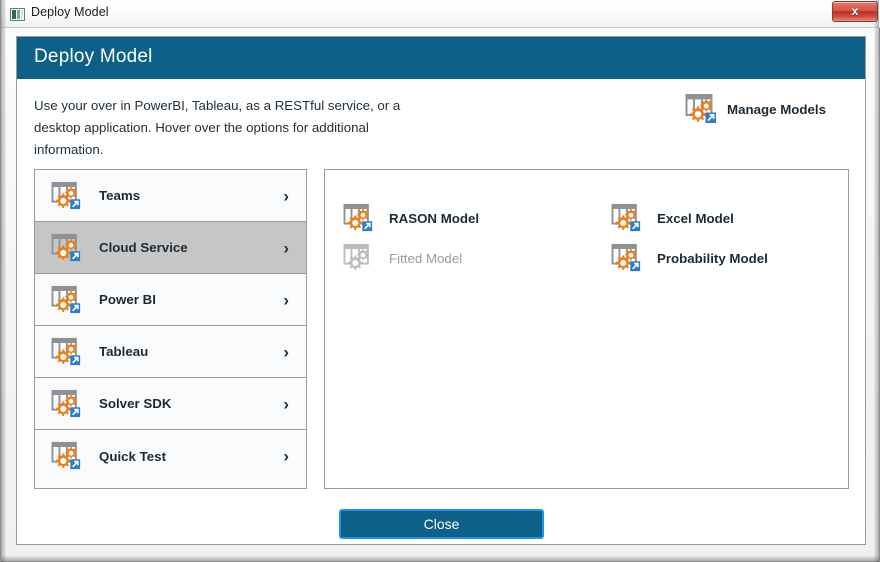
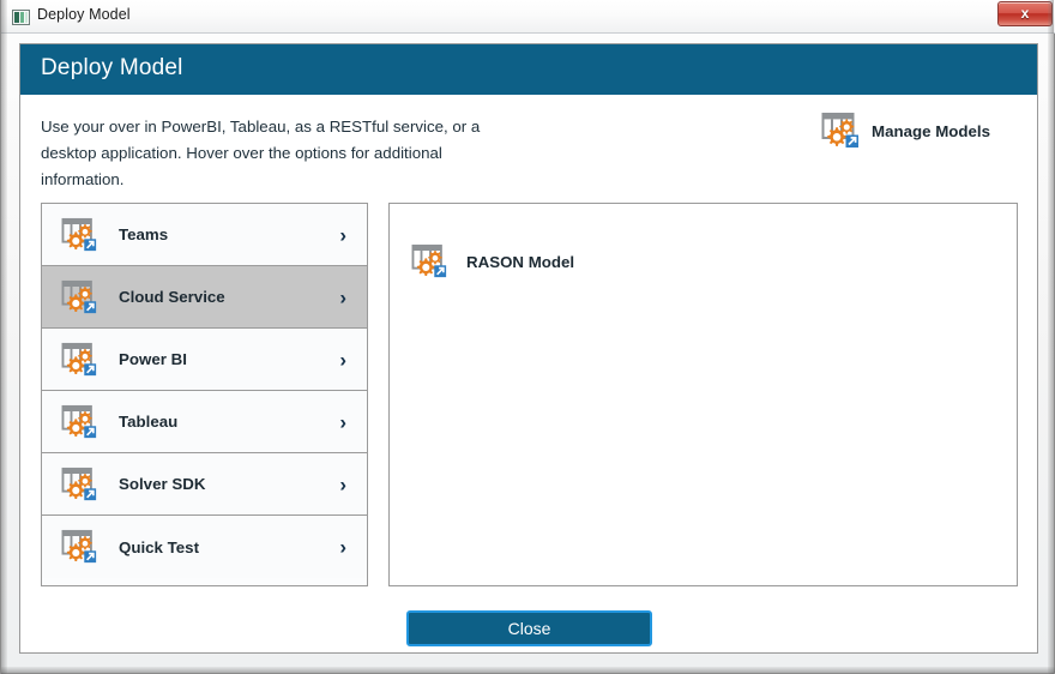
  Deploy Model
  x
  Deploy Model
  Use your over in PowerBI, Tableau, as a RESTful service, or a desktop application. Hover over the options for additional information.
  Manage Models
  Teams
  ›
  Cloud Service
  ›
  Power BI
  ›
  Tableau
  ›
  Solver SDK
  ›
  Quick Test
  ›
  RASON Model
- Fitted Model
- Excel Model
- Probability Model
  Close
